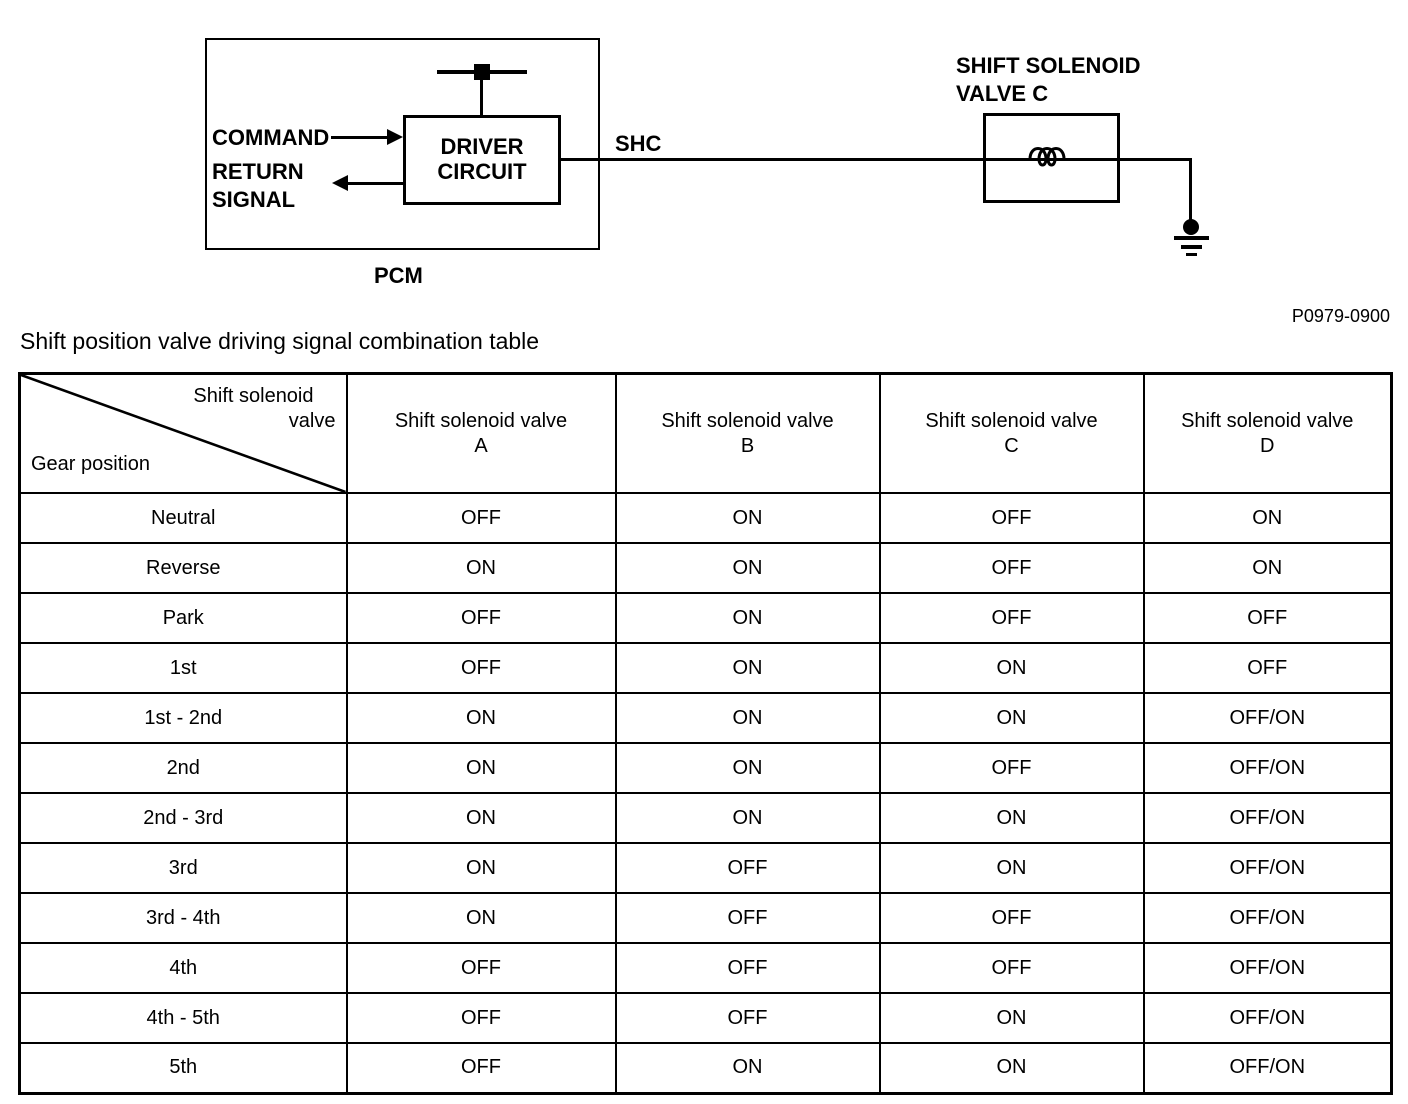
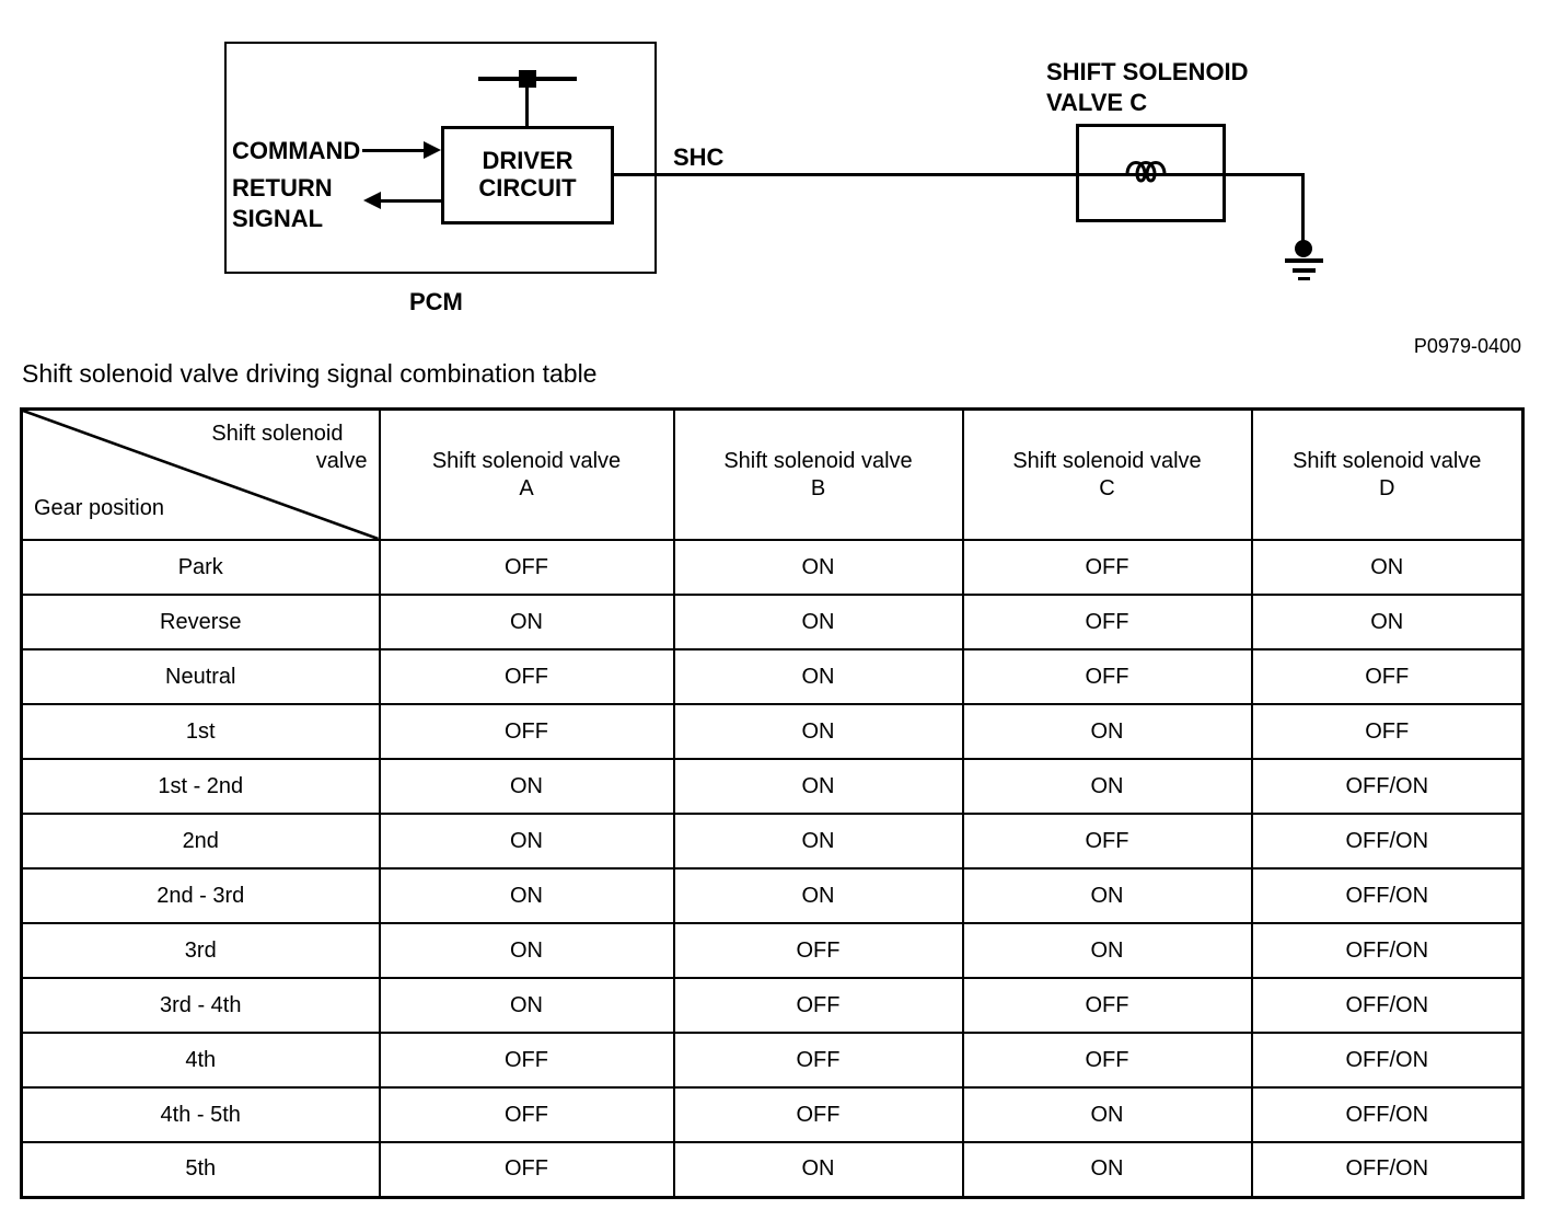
  PCM
  DRIVER
  CIRCUIT
  COMMAND
  RETURN
  SIGNAL
  SHC
  SHIFT SOLENOID
  VALVE C
- P0979-0900
+ P0979-0400
- Shift position valve driving signal combination table
+ Shift solenoid valve driving signal combination table
  Shift solenoid valve Gear position	Shift solenoid valve A	Shift solenoid valve B	Shift solenoid valve C	Shift solenoid valve D
- Neutral	OFF	ON	OFF	ON
+ Park	OFF	ON	OFF	ON
  Reverse	ON	ON	OFF	ON
- Park	OFF	ON	OFF	OFF
+ Neutral	OFF	ON	OFF	OFF
  1st	OFF	ON	ON	OFF
  1st - 2nd	ON	ON	ON	OFF/ON
  2nd	ON	ON	OFF	OFF/ON
  2nd - 3rd	ON	ON	ON	OFF/ON
  3rd	ON	OFF	ON	OFF/ON
  3rd - 4th	ON	OFF	OFF	OFF/ON
  4th	OFF	OFF	OFF	OFF/ON
  4th - 5th	OFF	OFF	ON	OFF/ON
  5th	OFF	ON	ON	OFF/ON
